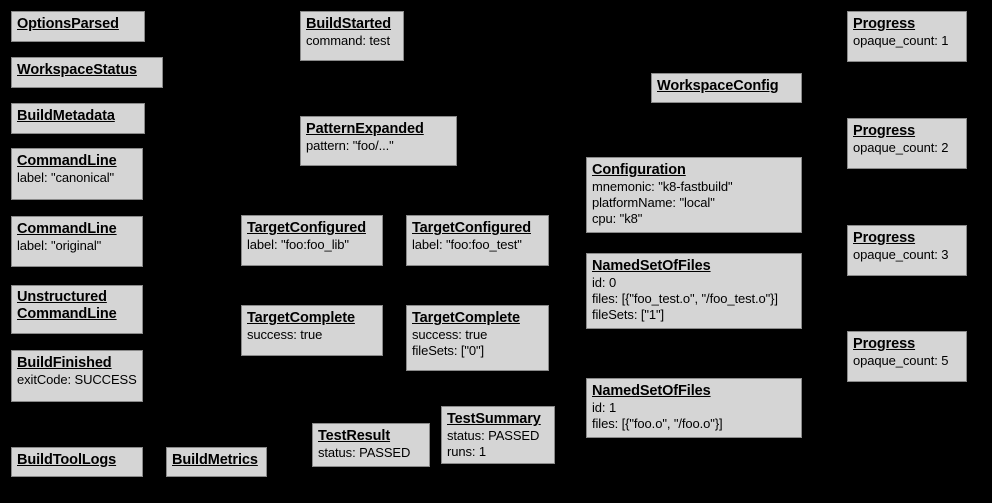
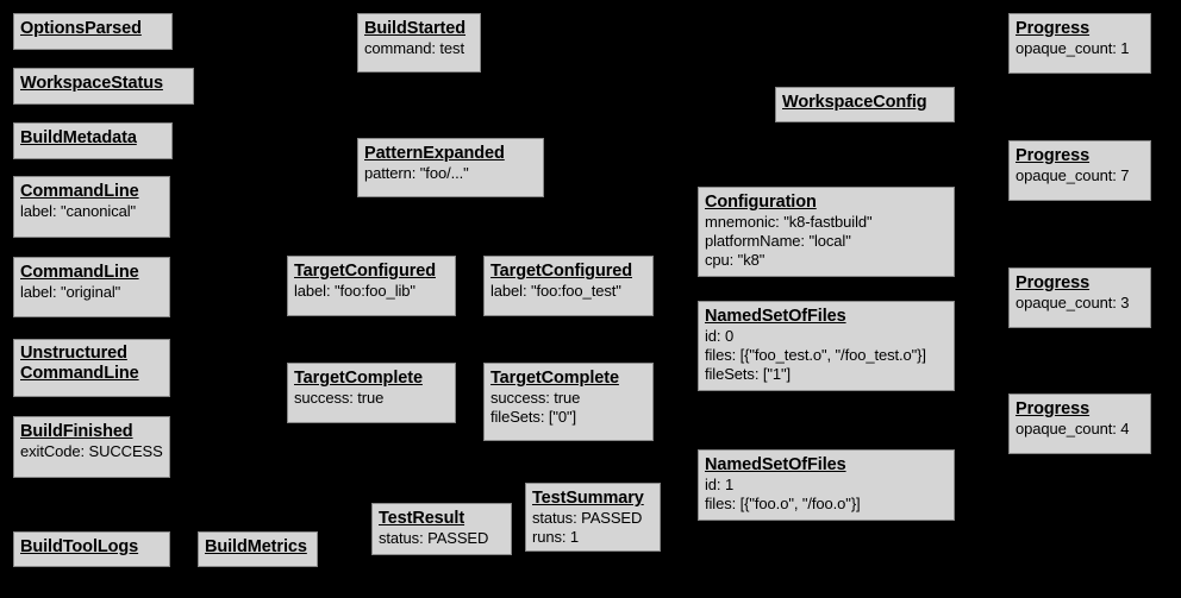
  OptionsParsed
  BuildStarted
  command: test
  Progress
  opaque_count: 1
  WorkspaceStatus
  WorkspaceConfig
  BuildMetadata
  PatternExpanded
  pattern: "foo/..."
  Progress
- opaque_count: 2
+ opaque_count: 7
  CommandLine
  label: "canonical"
  Configuration
  mnemonic: "k8-fastbuild"
  platformName: "local"
  cpu: "k8"
  TargetConfigured
  label: "foo:foo_lib"
  TargetConfigured
  label: "foo:foo_test"
  CommandLine
  label: "original"
  Progress
  opaque_count: 3
  NamedSetOfFiles
  id: 0
  files: [{"foo_test.o", "/foo_test.o"}]
  fileSets: ["1"]
  Unstructured
  CommandLine
  TargetComplete
  success: true
  TargetComplete
  success: true
  fileSets: ["0"]
  Progress
- opaque_count: 5
+ opaque_count: 4
  BuildFinished
  exitCode: SUCCESS
  NamedSetOfFiles
  id: 1
  files: [{"foo.o", "/foo.o"}]
  TestSummary
  status: PASSED
  runs: 1
  TestResult
  status: PASSED
  BuildToolLogs
  BuildMetrics
